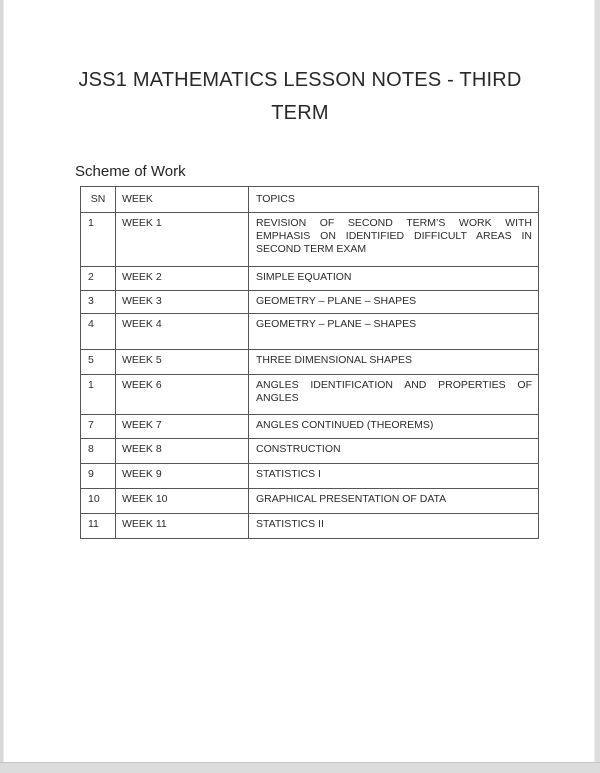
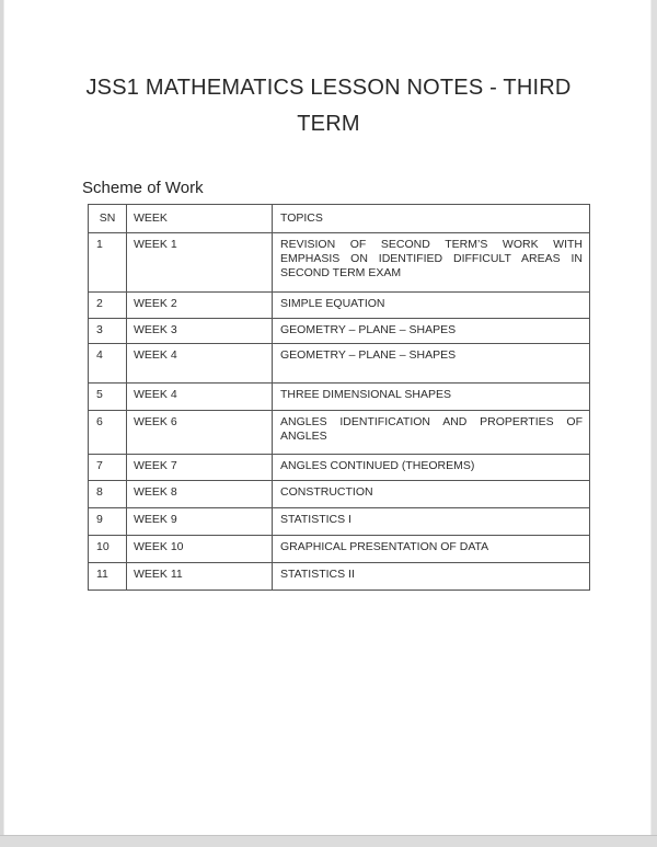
  JSS1 MATHEMATICS LESSON NOTES - THIRD TERM
  Scheme of Work
  SN	WEEK	TOPICS
  1	WEEK 1	REVISION OF SECOND TERM’S WORK WITH EMPHASIS ON IDENTIFIED DIFFICULT AREAS IN SECOND TERM EXAM
  2	WEEK 2	SIMPLE EQUATION
  3	WEEK 3	GEOMETRY – PLANE – SHAPES
  4	WEEK 4	GEOMETRY – PLANE – SHAPES
- 5	WEEK 5	THREE DIMENSIONAL SHAPES
+ 5	WEEK 4	THREE DIMENSIONAL SHAPES
- 1	WEEK 6	ANGLES IDENTIFICATION AND PROPERTIES OF ANGLES
+ 6	WEEK 6	ANGLES IDENTIFICATION AND PROPERTIES OF ANGLES
  7	WEEK 7	ANGLES CONTINUED (THEOREMS)
  8	WEEK 8	CONSTRUCTION
  9	WEEK 9	STATISTICS I
  10	WEEK 10	GRAPHICAL PRESENTATION OF DATA
  11	WEEK 11	STATISTICS II
